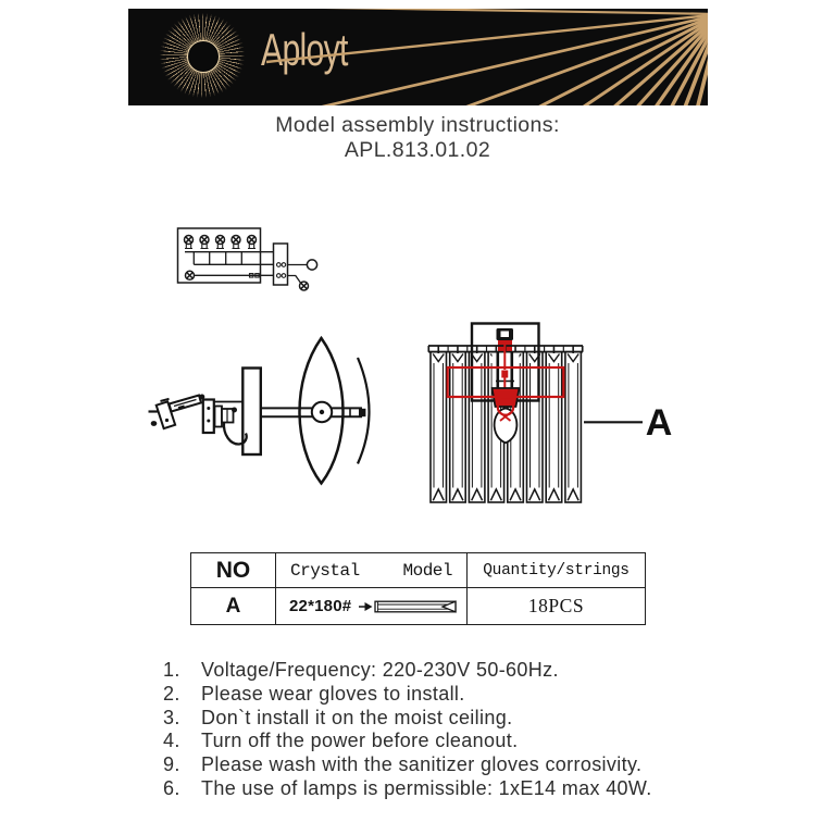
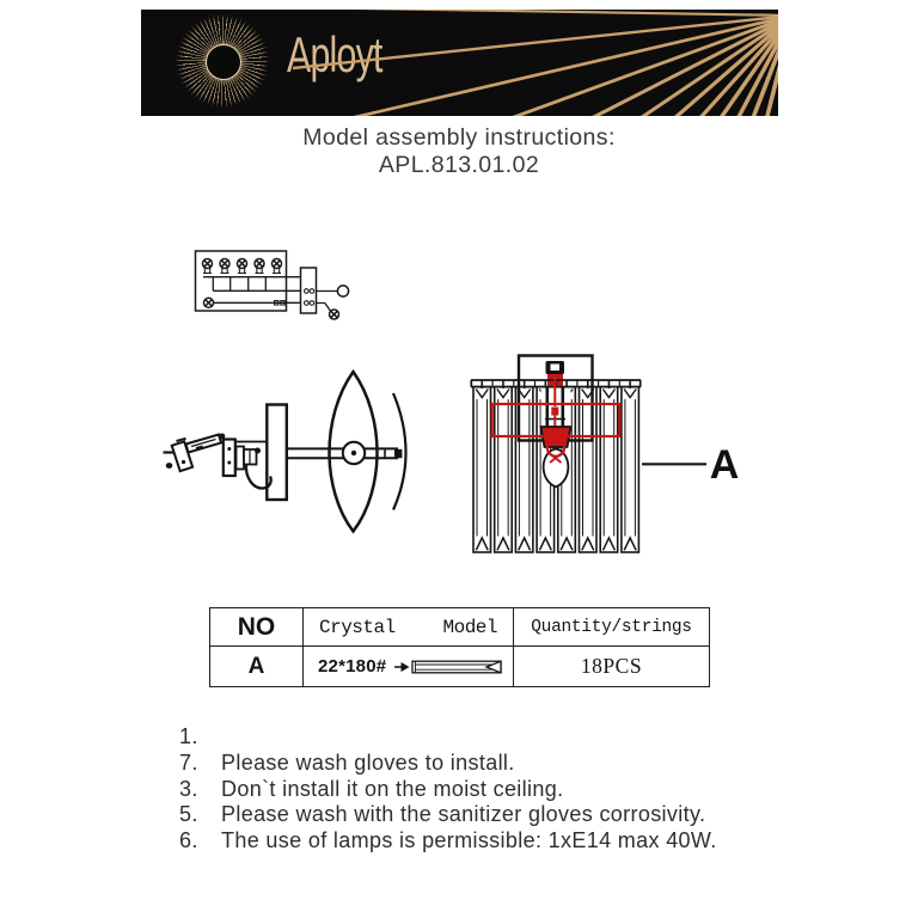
  Aployt
  Model assembly instructions:
  APL.813.01.02
  A
  NO
  Crystal
  Model
  Quantity/strings
  A
  22*180#
  18PCS
  1.
- Voltage/Frequency: 220-230V 50-60Hz.
- 2.
+ 7.
- Please wear gloves to install.
+ Please wash gloves to install.
  3.
  Don`t install it on the moist ceiling.
- 4.
- Turn off the power before cleanout.
- 9.
+ 5.
  Please wash with the sanitizer gloves corrosivity.
  6.
  The use of lamps is permissible: 1xE14 max 40W.
